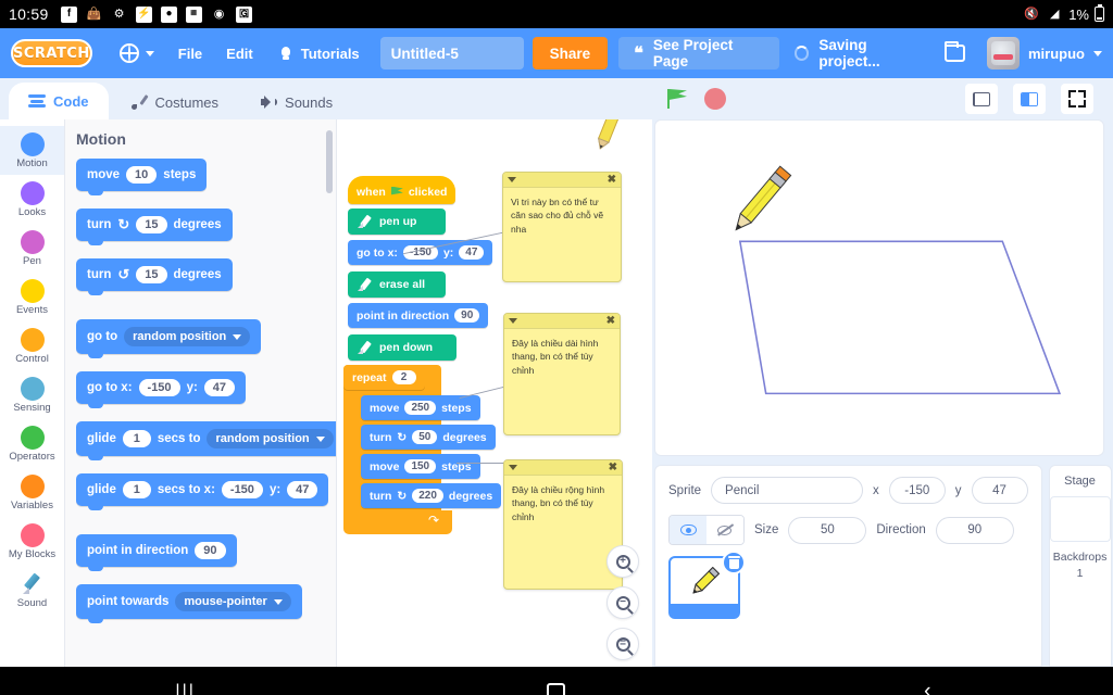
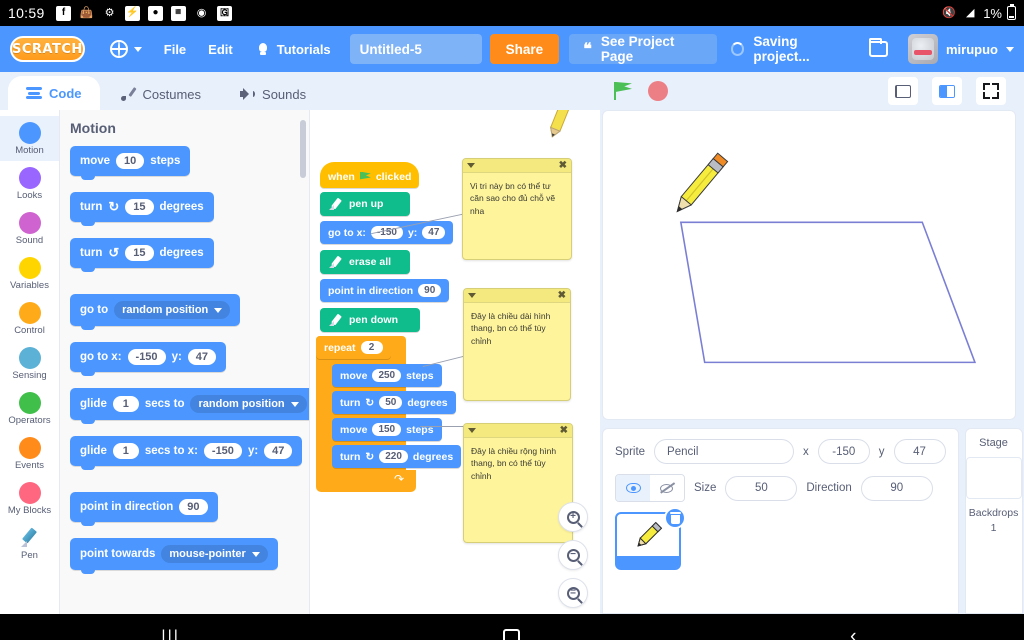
  10:59
  f
  👜
  ⚙
  ⚡
  ●
  ◾
  ◉
  🇬
  🔇
  ◢
  1%
  SCRATCH
  File
  Edit
  Tutorials
  Untitled-5
  Share
  ❝
  See Project Page
  Saving project...
  mirupuo
  Code
  Costumes
  Sounds
  Motion
  Looks
- Pen
+ Sound
- Events
+ Variables
  Control
  Sensing
  Operators
- Variables
+ Events
  My Blocks
- Sound
+ Pen
  Motion
  move
  10
  steps
  turn
  ↻
  15
  degrees
  turn
  ↺
  15
  degrees
  go to
  random position
  go to x:
  -150
  y:
  47
  glide
  1
  secs to
  random position
  glide
  1
  secs to x:
  -150
  y:
  47
  point in direction
  90
  point towards
  mouse-pointer
  when
  clicked
  pen up
  go to x:
  150
  y:
  47
  erase all
  point in direction
  90
  pen down
  repeat
  2
  ↷
  move
  250
  steps
  turn
  ↻
  50
  degrees
  move
  150
  steps
  turn
  ↻
  220
  degrees
  ✖
  Vi tri này bn có thể tư căn sao cho đủ chỗ vẽ nha
  ✖
  Đây là chiều dài hình thang, bn có thể tùy chỉnh
  ✖
  Đây là chiều rộng hình thang, bn có thể tùy chỉnh
  +
  −
  =
  Sprite
  Pencil
  x
  -150
  y
  47
  Size
  50
  Direction
  90
  Stage
  Backdrops
  1
  |||
  ‹
